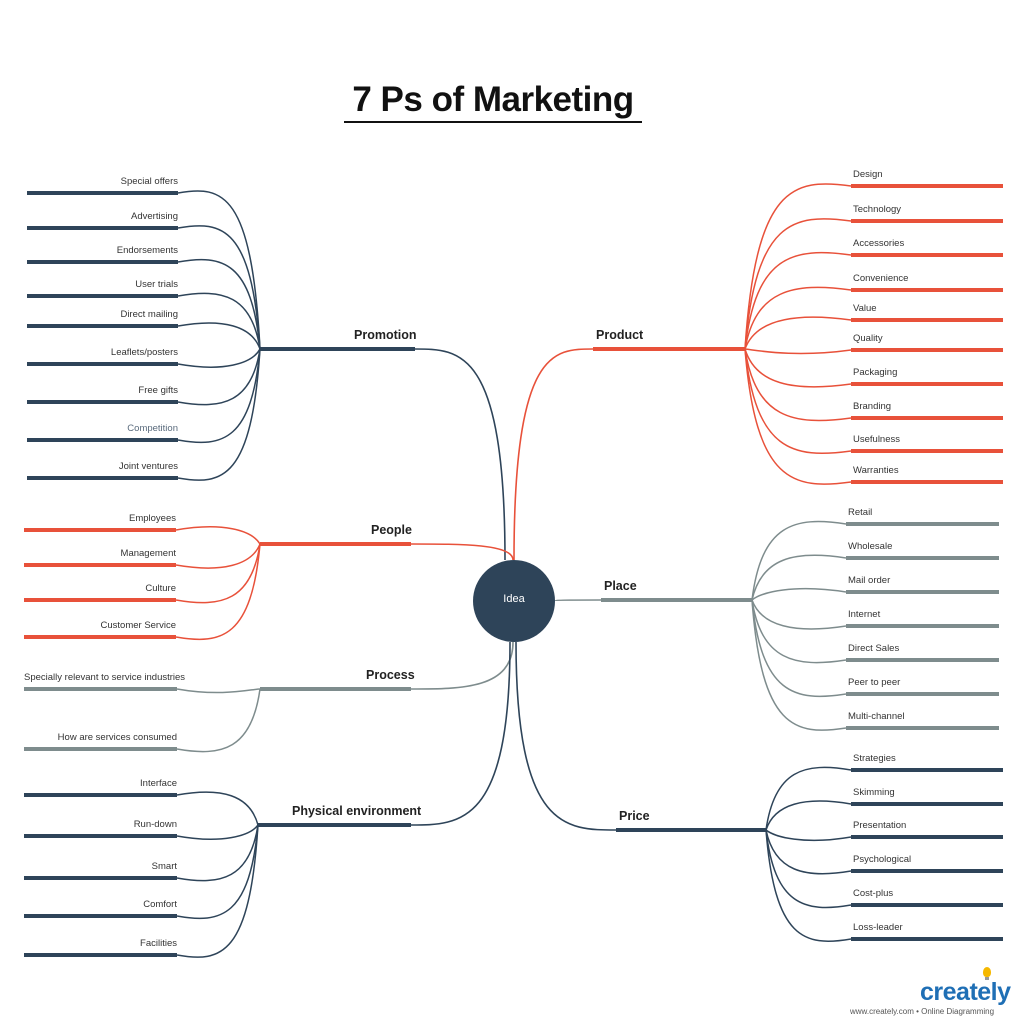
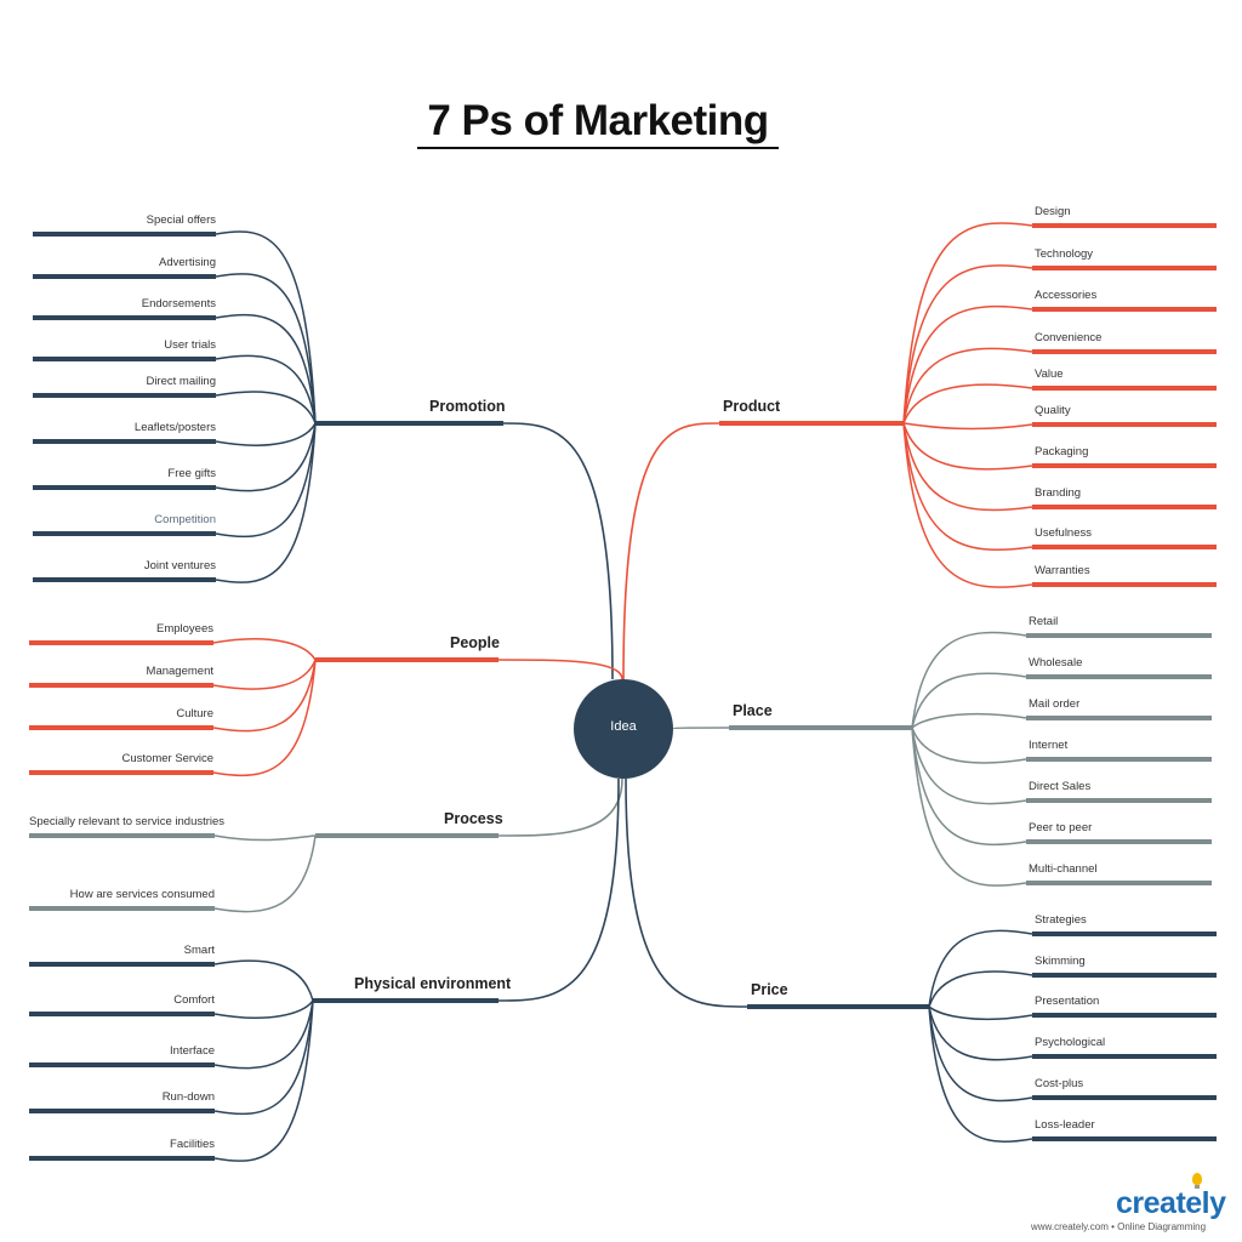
  7 Ps of Marketing
  Promotion
  Special offers
  Advertising
  Endorsements
  User trials
  Direct mailing
  Leaflets/posters
  Free gifts
  Competition
  Joint ventures
  People
  Employees
  Management
  Culture
  Customer Service
  Process
  Specially relevant to service industries
  How are services consumed
  Physical environment
- Interface
+ Smart
- Run-down
+ Comfort
- Smart
+ Interface
- Comfort
+ Run-down
  Facilities
  Product
  Design
  Technology
  Accessories
  Convenience
  Value
  Quality
  Packaging
  Branding
  Usefulness
  Warranties
  Place
  Retail
  Wholesale
  Mail order
  Internet
  Direct Sales
  Peer to peer
  Multi-channel
  Price
  Strategies
  Skimming
  Presentation
  Psychological
  Cost-plus
  Loss-leader
  Idea
  creately
  www.creately.com • Online Diagramming
